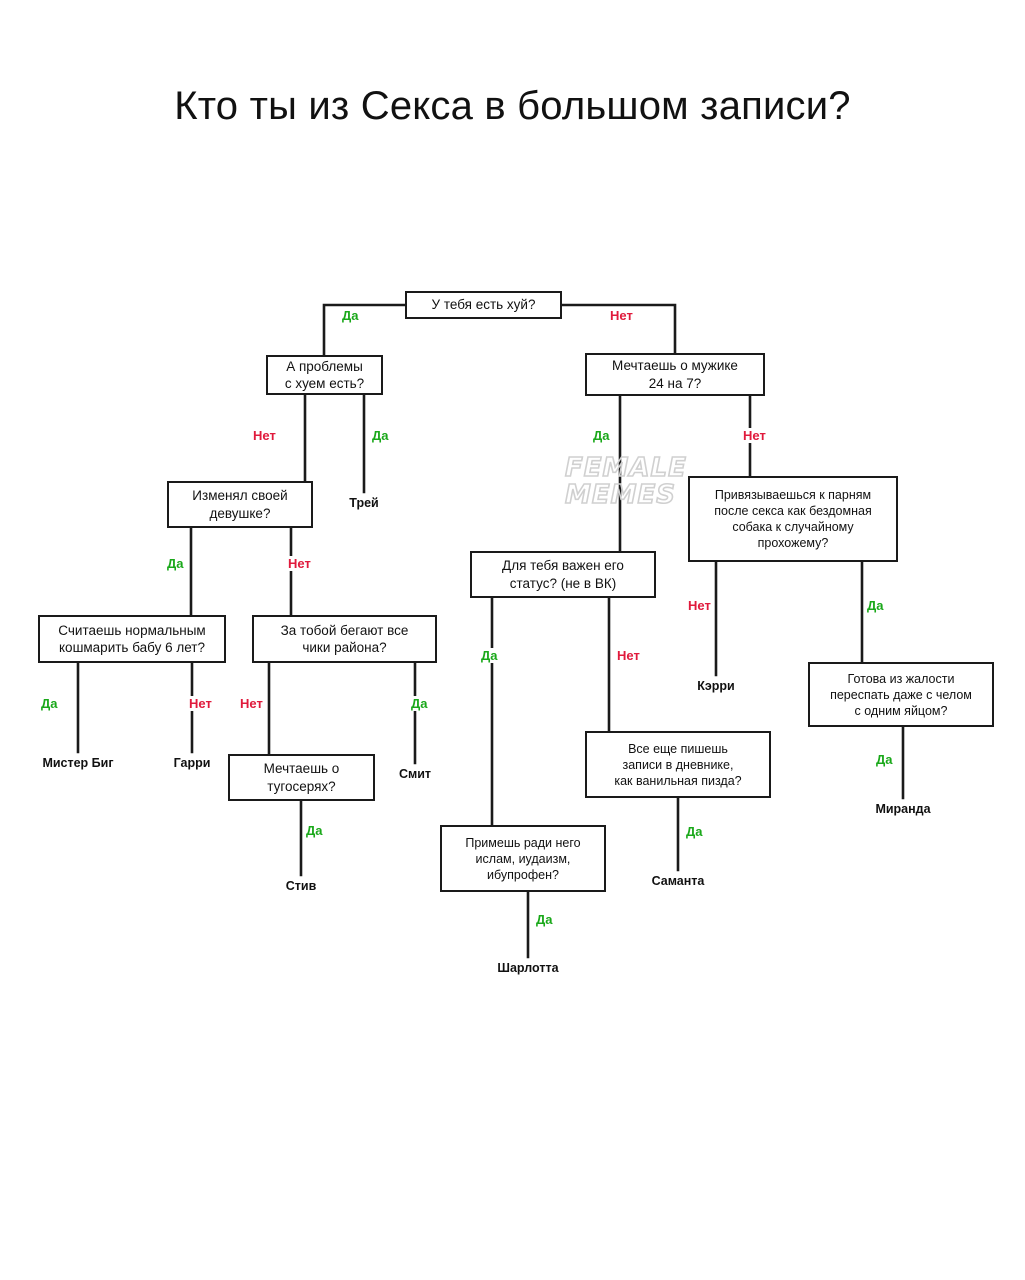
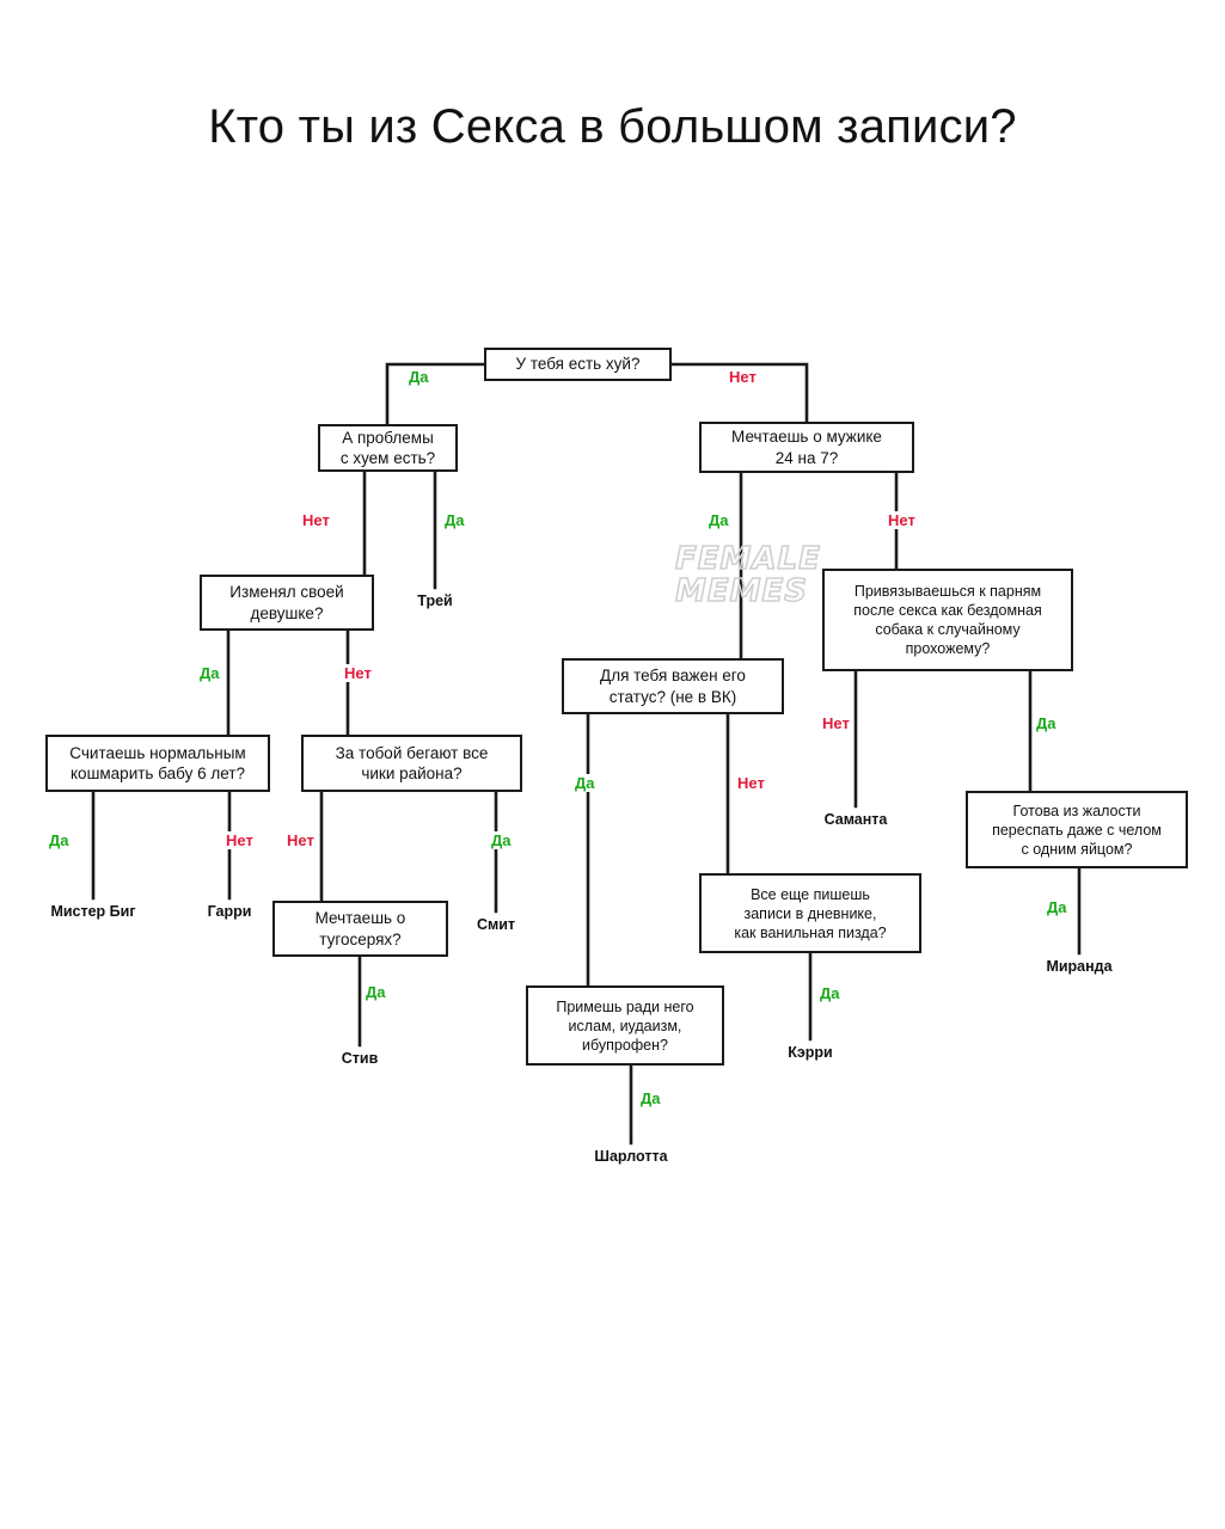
  Кто ты из Секса в большом записи?
  FEMALE
  MEMES
  У тебя есть хуй?
  А проблемы
  с хуем есть?
  Мечтаешь о мужике
  24 на 7?
  Изменял своей
  девушке?
  Привязываешься к парням
  после секса как бездомная
  собака к случайному
  прохожему?
  Для тебя важен его
  статус? (не в ВК)
  Считаешь нормальным
  кошмарить бабу 6 лет?
  За тобой бегают все
  чики района?
  Мечтаешь о
  тугосерях?
  Готова из жалости
  переспать даже с челом
  с одним яйцом?
  Все еще пишешь
  записи в дневнике,
  как ванильная пизда?
  Примешь ради него
  ислам, иудаизм,
  ибупрофен?
  Трей
  Мистер Биг
  Гарри
  Смит
  Стив
- Кэрри
+ Саманта
  Миранда
- Саманта
+ Кэрри
  Шарлотта
  Да
  Нет
  Нет
  Да
  Да
  Нет
  Да
  Нет
  Нет
  Да
  Да
  Да
  Нет
  Нет
  Да
  Да
  Да
  Нет
  Да
  Да
